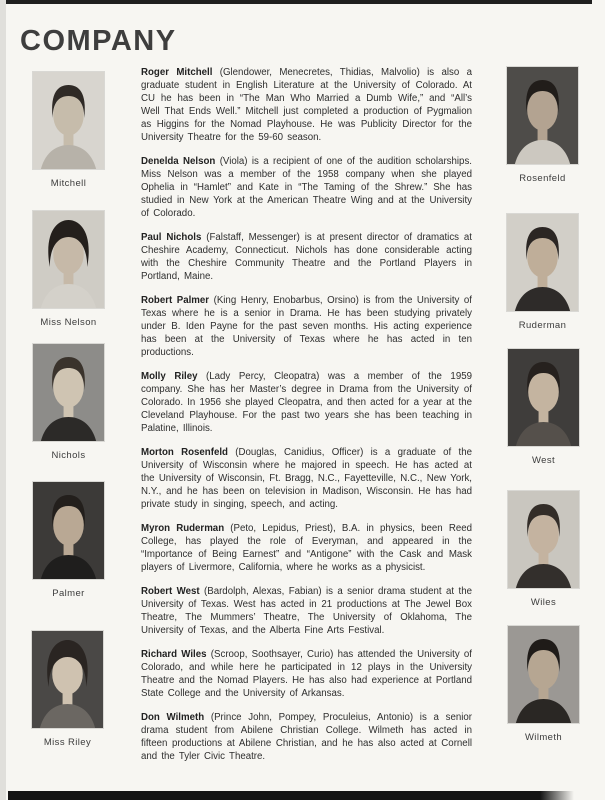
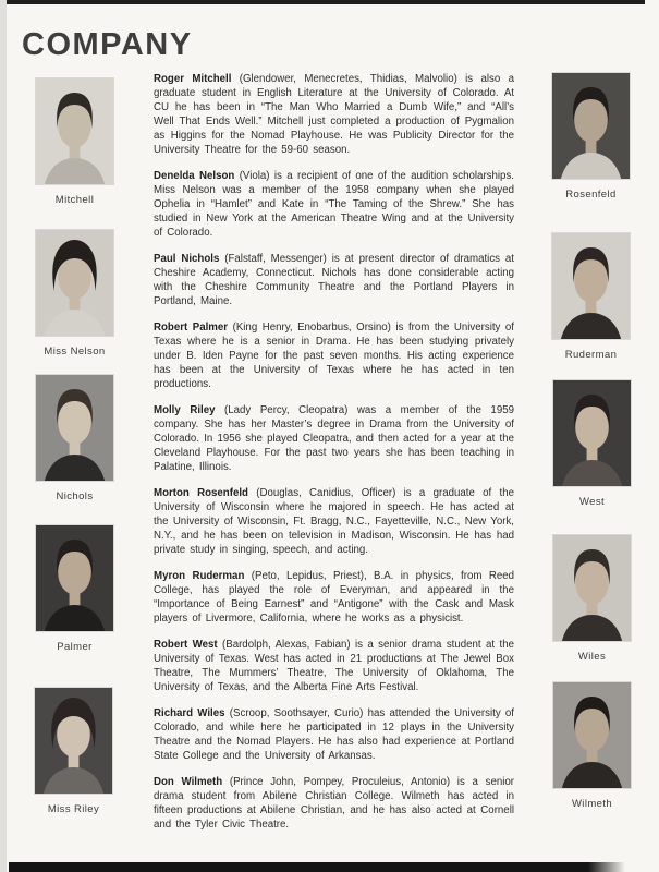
  COMPANY
  Mitchell
  Miss Nelson
  Nichols
  Palmer
  Miss Riley
  Rosenfeld
  Ruderman
  West
  Wiles
  Wilmeth
  Roger Mitchell (Glendower, Menecretes, Thidias, Malvolio) is also a graduate student in English Literature at the University of Colorado. At CU he has been in “The Man Who Married a Dumb Wife,” and “All’s Well That Ends Well.” Mitchell just completed a production of Pygmalion as Higgins for the Nomad Playhouse. He was Publicity Director for the University Theatre for the 59-60 season.
  Denelda Nelson (Viola) is a recipient of one of the audition scholarships. Miss Nelson was a member of the 1958 company when she played Ophelia in “Hamlet” and Kate in “The Taming of the Shrew.” She has studied in New York at the American Theatre Wing and at the University of Colorado.
  Paul Nichols (Falstaff, Messenger) is at present director of dramatics at Cheshire Academy, Connecticut. Nichols has done considerable acting with the Cheshire Community Theatre and the Portland Players in Portland, Maine.
  Robert Palmer (King Henry, Enobarbus, Orsino) is from the University of Texas where he is a senior in Drama. He has been studying privately under B. Iden Payne for the past seven months. His acting experience has been at the University of Texas where he has acted in ten productions.
  Molly Riley (Lady Percy, Cleopatra) was a member of the 1959 company. She has her Master’s degree in Drama from the University of Colorado. In 1956 she played Cleopatra, and then acted for a year at the Cleveland Playhouse. For the past two years she has been teaching in Palatine, Illinois.
  Morton Rosenfeld (Douglas, Canidius, Officer) is a graduate of the University of Wisconsin where he majored in speech. He has acted at the University of Wisconsin, Ft. Bragg, N.C., Fayetteville, N.C., New York, N.Y., and he has been on television in Madison, Wisconsin. He has had private study in singing, speech, and acting.
- Myron Ruderman (Peto, Lepidus, Priest), B.A. in physics, been Reed College, has played the role of Everyman, and appeared in the “Importance of Being Earnest” and “Antigone” with the Cask and Mask players of Livermore, California, where he works as a physicist.
+ Myron Ruderman (Peto, Lepidus, Priest), B.A. in physics, from Reed College, has played the role of Everyman, and appeared in the “Importance of Being Earnest” and “Antigone” with the Cask and Mask players of Livermore, California, where he works as a physicist.
  Robert West (Bardolph, Alexas, Fabian) is a senior drama student at the University of Texas. West has acted in 21 productions at The Jewel Box Theatre, The Mummers’ Theatre, The University of Oklahoma, The University of Texas, and the Alberta Fine Arts Festival.
  Richard Wiles (Scroop, Soothsayer, Curio) has attended the University of Colorado, and while here he participated in 12 plays in the University Theatre and the Nomad Players. He has also had experience at Portland State College and the University of Arkansas.
  Don Wilmeth (Prince John, Pompey, Proculeius, Antonio) is a senior drama student from Abilene Christian College. Wilmeth has acted in fifteen productions at Abilene Christian, and he has also acted at Cornell and the Tyler Civic Theatre.
